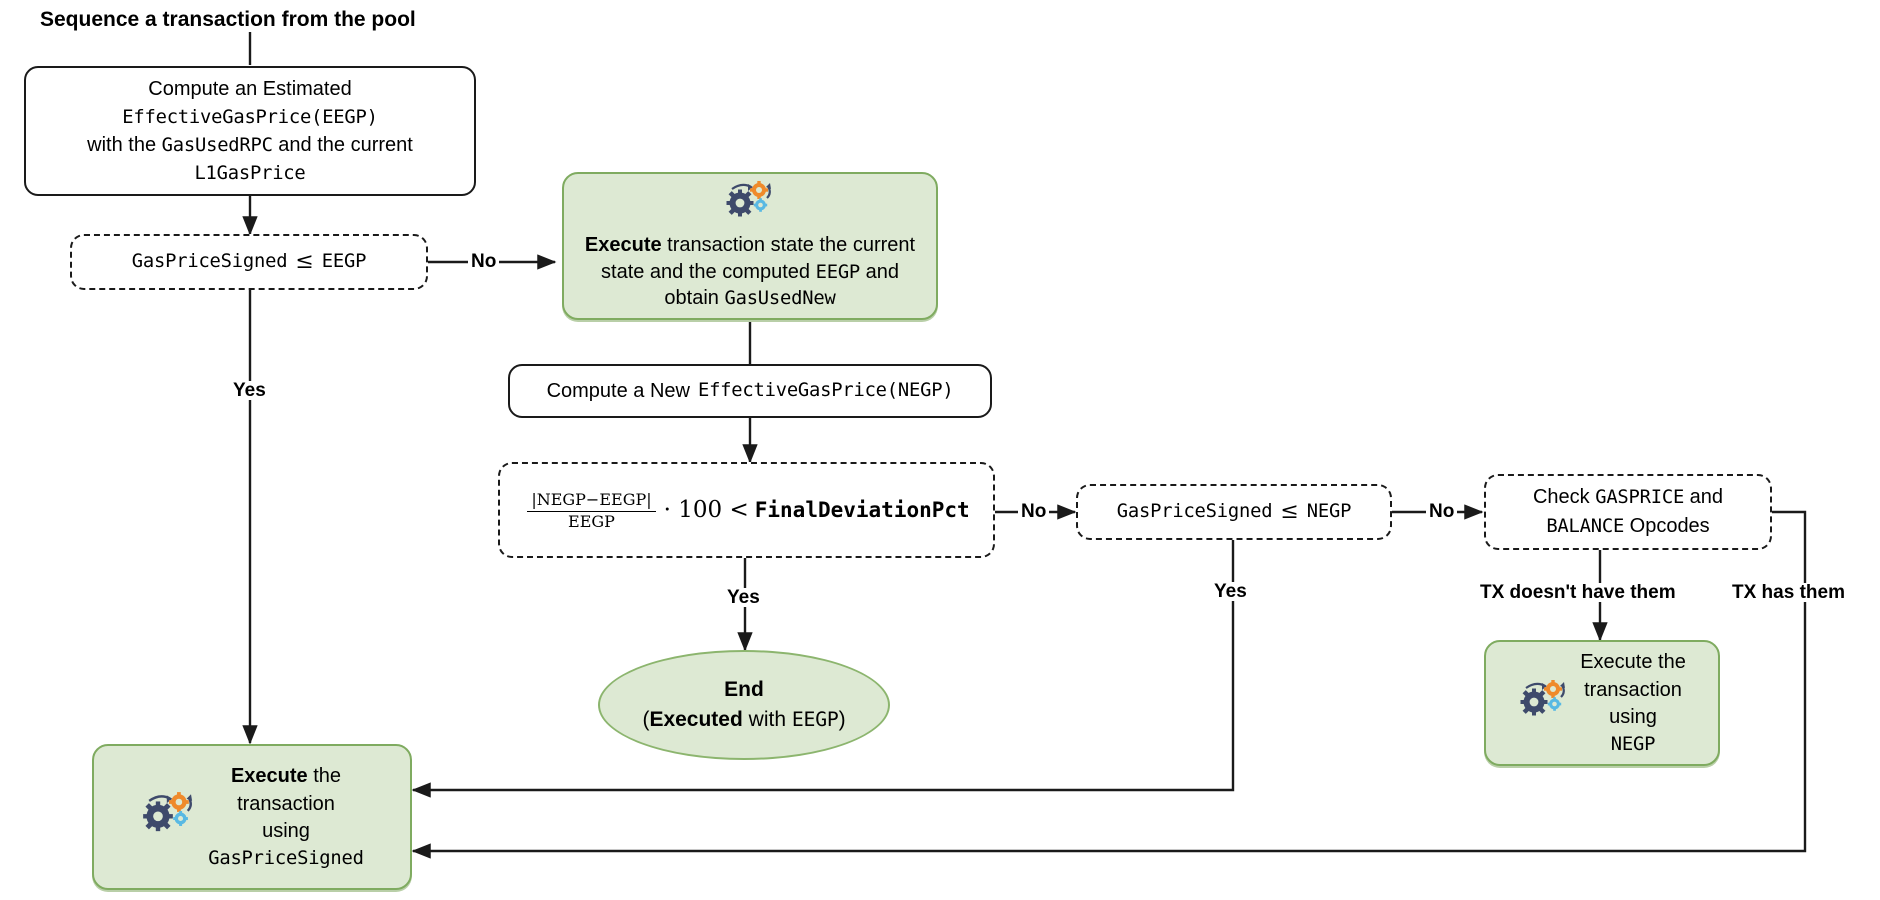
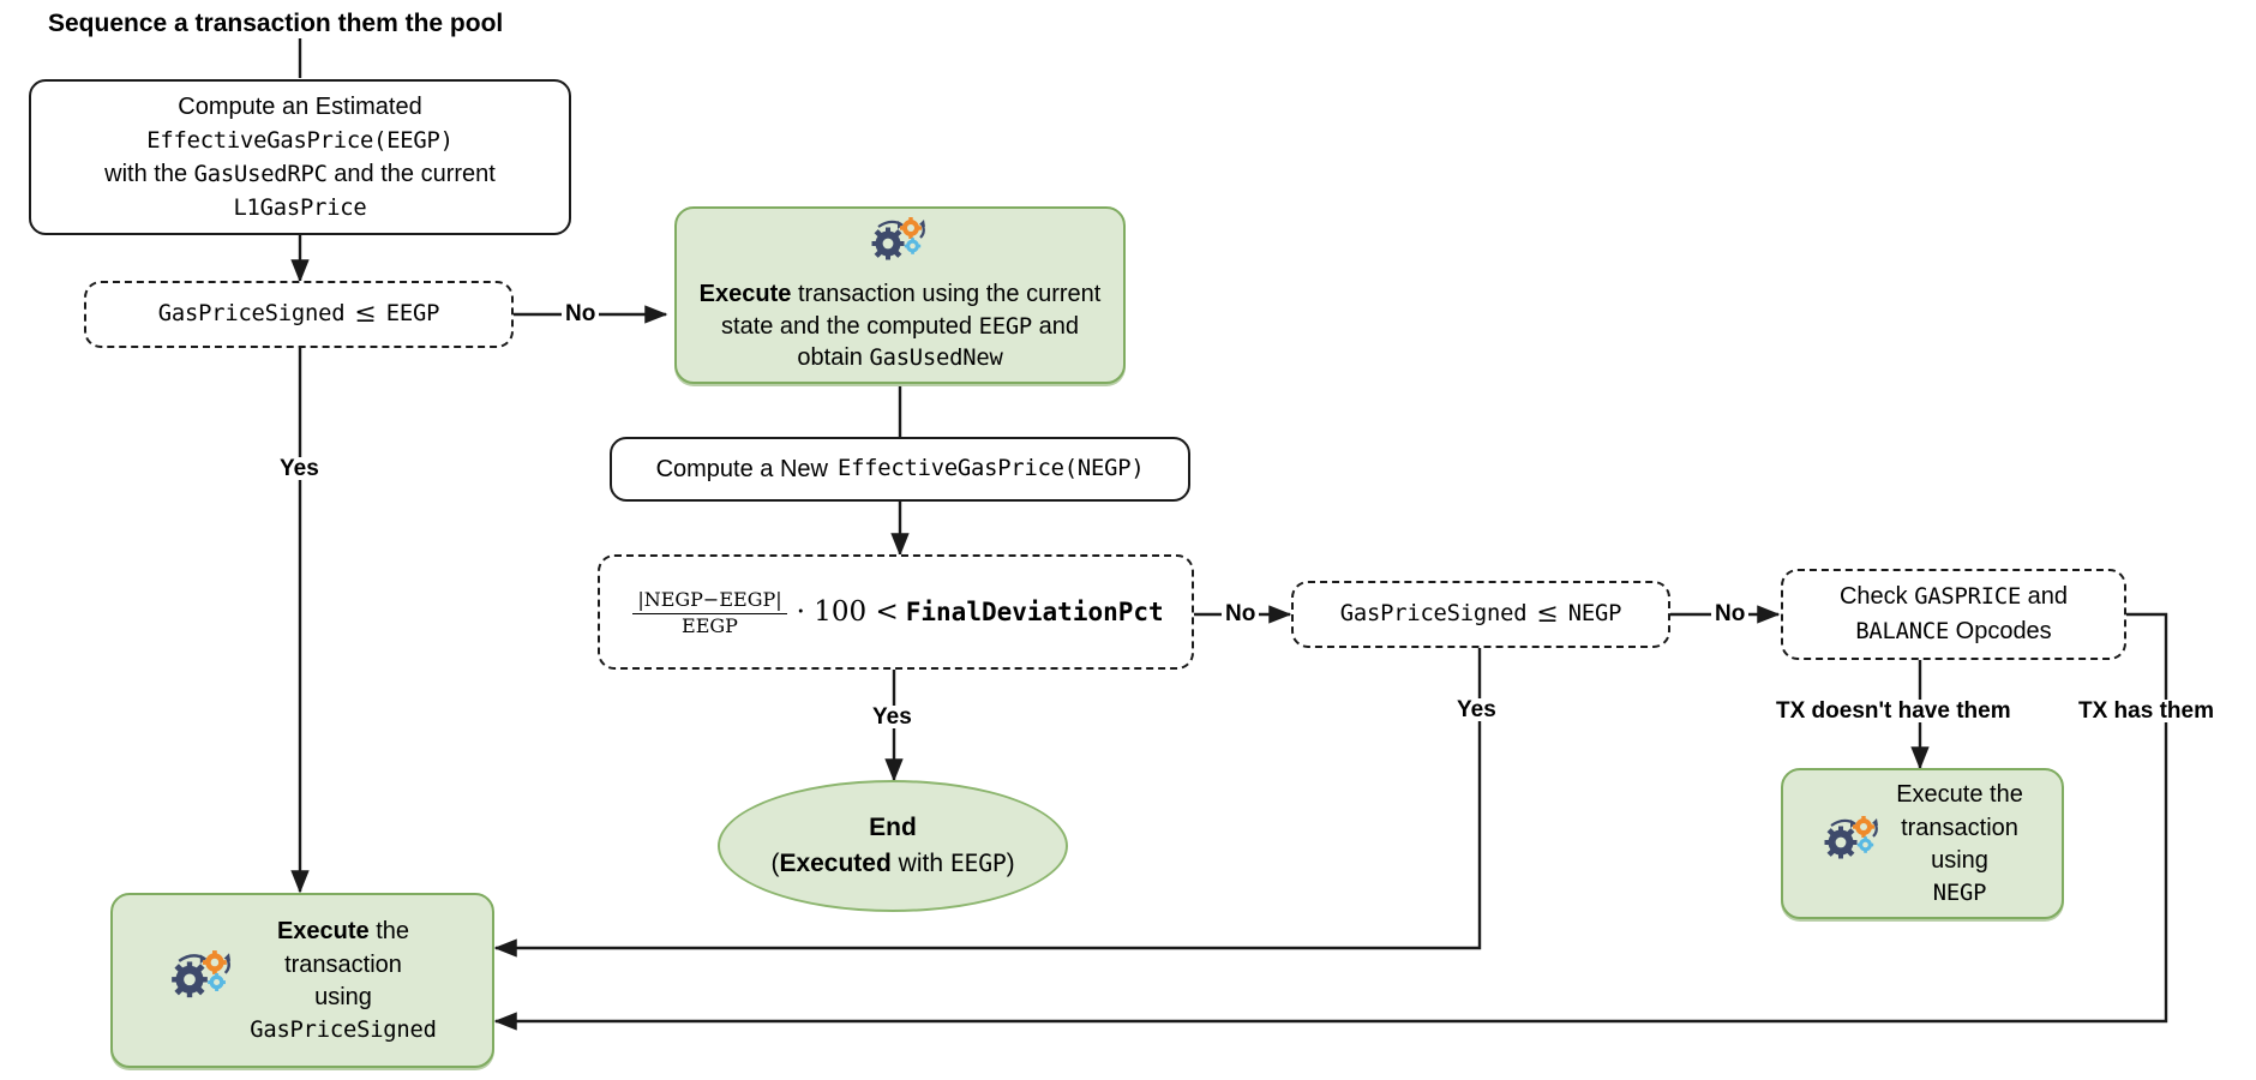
- Sequence a transaction from the pool
+ Sequence a transaction them the pool
  Compute an Estimated
  EffectiveGasPrice(EEGP)
  with the GasUsedRPC and the current
  L1GasPrice
  GasPriceSigned
  ≤
  EEGP
- Execute transaction state the current state and the computed EEGP and obtain GasUsedNew
+ Execute transaction using the current state and the computed EEGP and obtain GasUsedNew
  Compute a New
  EffectiveGasPrice(NEGP)
  |NEGP−EEGP|
  EEGP
  · 100 <
  FinalDeviationPct
  GasPriceSigned
  ≤
  NEGP
  Check GASPRICE and
  BALANCE Opcodes
  End
  (Executed with EEGP)
  Execute the
  transaction
  using
  NEGP
  Execute the
  transaction
  using
  GasPriceSigned
  No
  Yes
  No
  Yes
  No
  Yes
  TX doesn't have them
  TX has them
